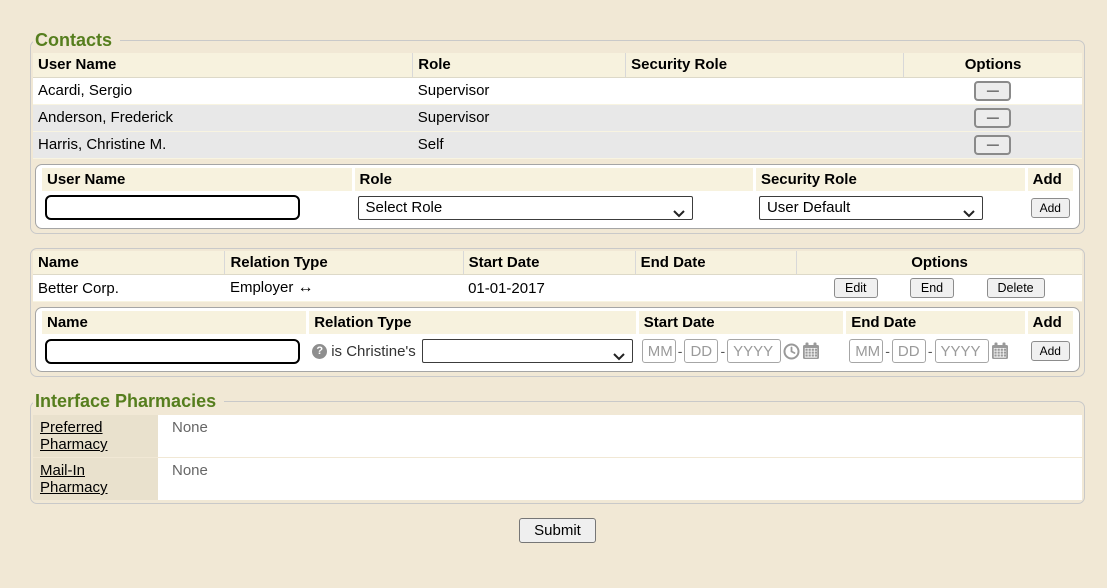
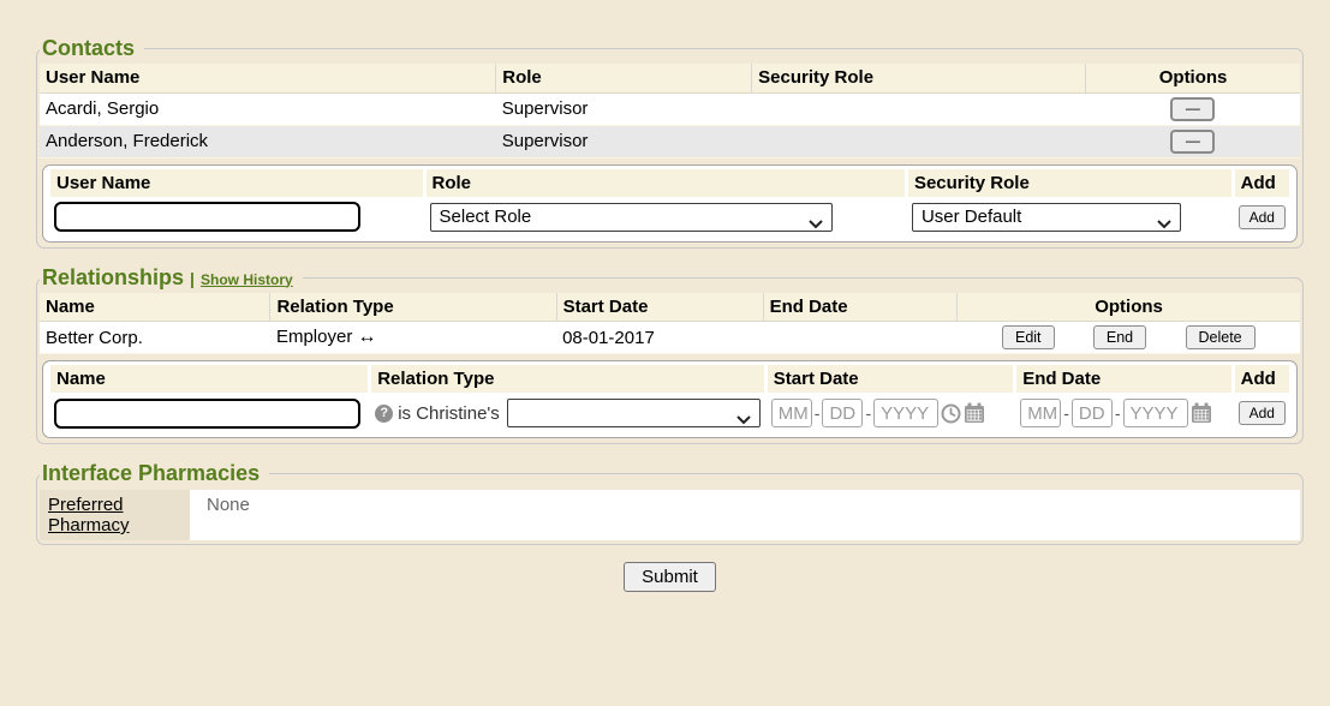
  Contacts
  User Name	Role	Security Role	Options
  Acardi, Sergio	Supervisor		—
  Anderson, Frederick	Supervisor		—
- Harris, Christine M.	Self		—
  User Name	Role	Security Role	Add
  	Select Role	User Default	Add
+ Relationships | Show History
  Name	Relation Type	Start Date	End Date	Options
- Better Corp.	Employer ↔	01-01-2017		Edit End Delete
+ Better Corp.	Employer ↔	08-01-2017		Edit End Delete
  Name	Relation Type	Start Date	End Date	Add
  	? is Christine's	MM - DD - YYYY	MM - DD - YYYY	Add
  Interface Pharmacies
  Preferred Pharmacy	None
- Mail-In Pharmacy	None
  Submit
